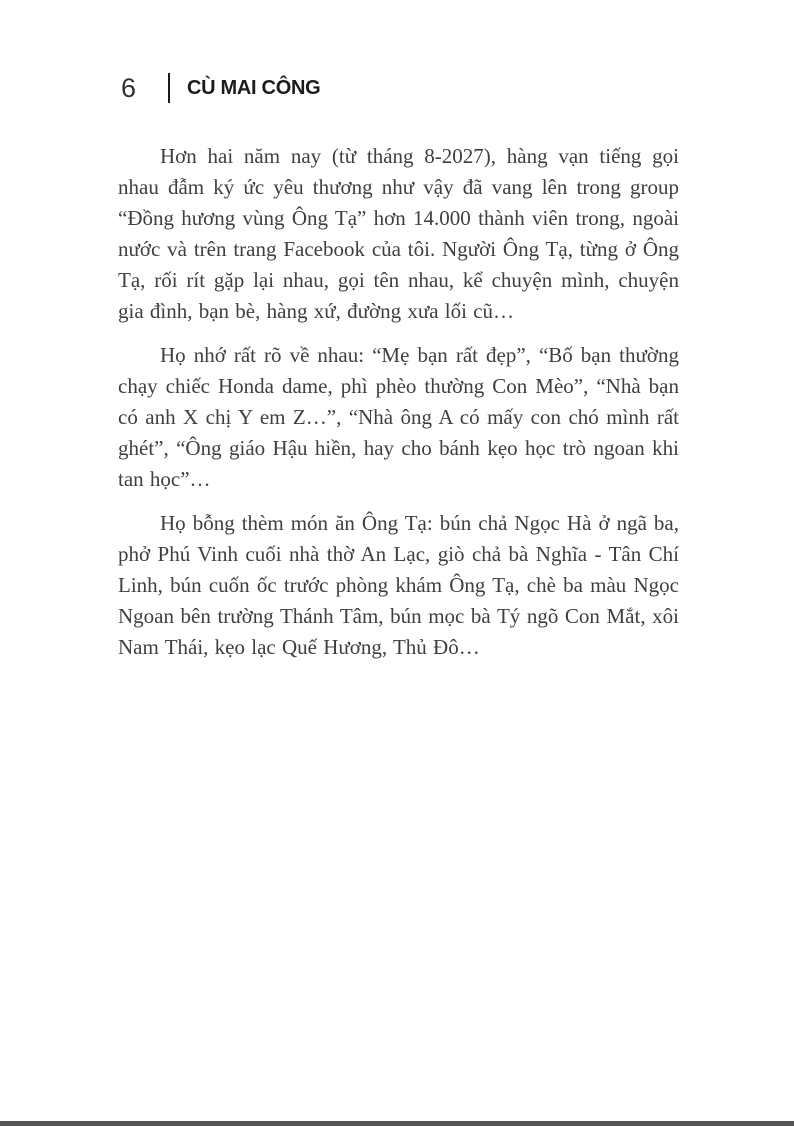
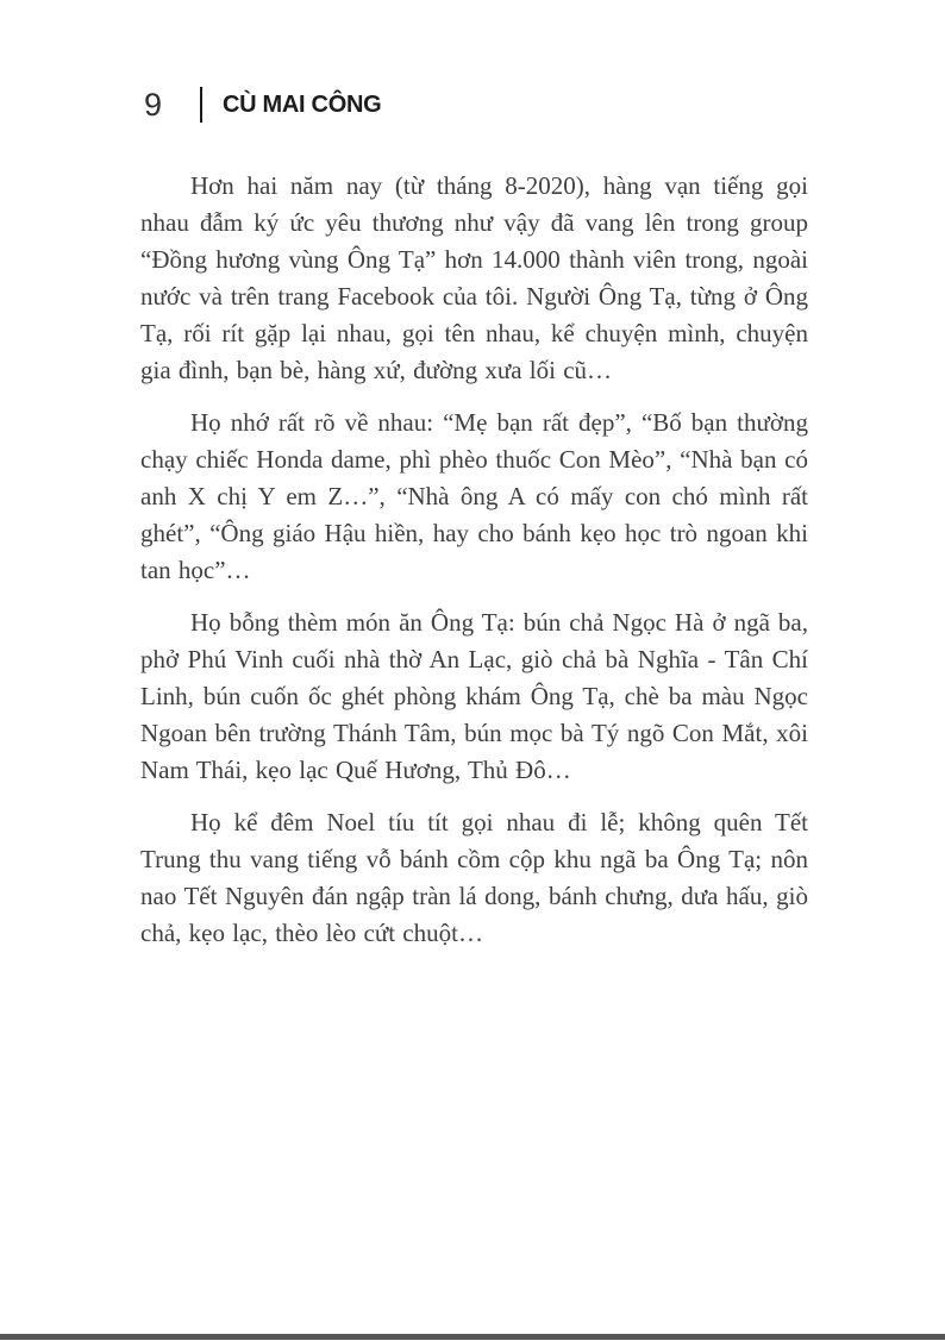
- 6
+ 9
  CÙ MAI CÔNG
- Hơn hai năm nay (từ tháng 8-2027), hàng vạn tiếng gọi nhau đẫm ký ức yêu thương như vậy đã vang lên trong group “Đồng hương vùng Ông Tạ” hơn 14.000 thành viên trong, ngoài nước và trên trang Facebook của tôi. Người Ông Tạ, từng ở Ông Tạ, rối rít gặp lại nhau, gọi tên nhau, kể chuyện mình, chuyện gia đình, bạn bè, hàng xứ, đường xưa lối cũ…
+ Hơn hai năm nay (từ tháng 8-2020), hàng vạn tiếng gọi nhau đẫm ký ức yêu thương như vậy đã vang lên trong group “Đồng hương vùng Ông Tạ” hơn 14.000 thành viên trong, ngoài nước và trên trang Facebook của tôi. Người Ông Tạ, từng ở Ông Tạ, rối rít gặp lại nhau, gọi tên nhau, kể chuyện mình, chuyện gia đình, bạn bè, hàng xứ, đường xưa lối cũ…
- Họ nhớ rất rõ về nhau: “Mẹ bạn rất đẹp”, “Bố bạn thường chạy chiếc Honda dame, phì phèo thường Con Mèo”, “Nhà bạn có anh X chị Y em Z…”, “Nhà ông A có mấy con chó mình rất ghét”, “Ông giáo Hậu hiền, hay cho bánh kẹo học trò ngoan khi tan học”…
+ Họ nhớ rất rõ về nhau: “Mẹ bạn rất đẹp”, “Bố bạn thường chạy chiếc Honda dame, phì phèo thuốc Con Mèo”, “Nhà bạn có anh X chị Y em Z…”, “Nhà ông A có mấy con chó mình rất ghét”, “Ông giáo Hậu hiền, hay cho bánh kẹo học trò ngoan khi tan học”…
- Họ bỗng thèm món ăn Ông Tạ: bún chả Ngọc Hà ở ngã ba, phở Phú Vinh cuối nhà thờ An Lạc, giò chả bà Nghĩa - Tân Chí Linh, bún cuốn ốc trước phòng khám Ông Tạ, chè ba màu Ngọc Ngoan bên trường Thánh Tâm, bún mọc bà Tý ngõ Con Mắt, xôi Nam Thái, kẹo lạc Quế Hương, Thủ Đô…
+ Họ bỗng thèm món ăn Ông Tạ: bún chả Ngọc Hà ở ngã ba, phở Phú Vinh cuối nhà thờ An Lạc, giò chả bà Nghĩa - Tân Chí Linh, bún cuốn ốc ghét phòng khám Ông Tạ, chè ba màu Ngọc Ngoan bên trường Thánh Tâm, bún mọc bà Tý ngõ Con Mắt, xôi Nam Thái, kẹo lạc Quế Hương, Thủ Đô…
+ Họ kể đêm Noel tíu tít gọi nhau đi lễ; không quên Tết Trung thu vang tiếng vỗ bánh cồm cộp khu ngã ba Ông Tạ; nôn nao Tết Nguyên đán ngập tràn lá dong, bánh chưng, dưa hấu, giò chả, kẹo lạc, thèo lèo cứt chuột…
